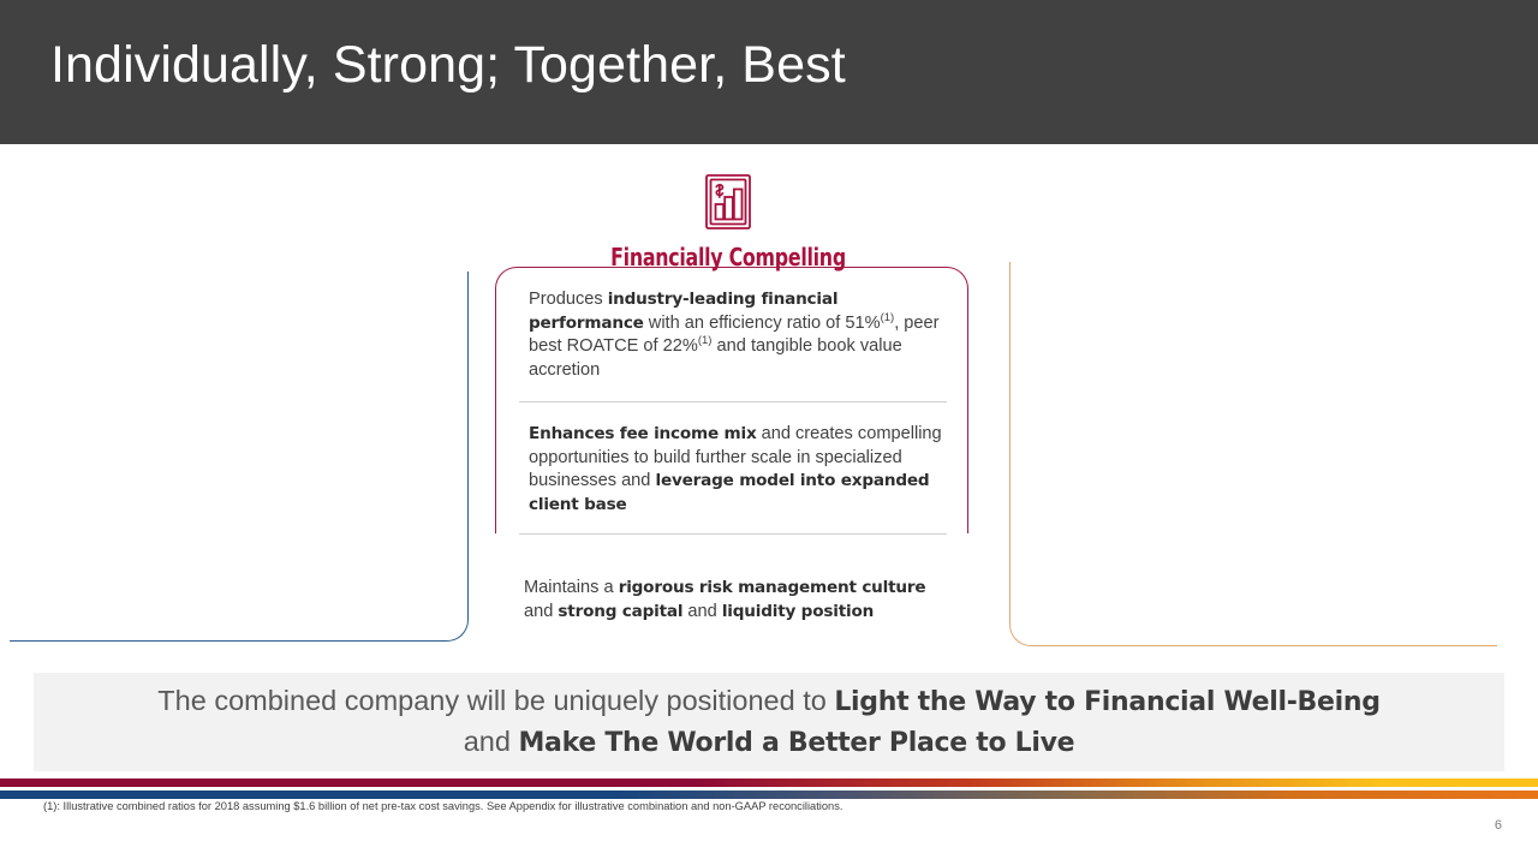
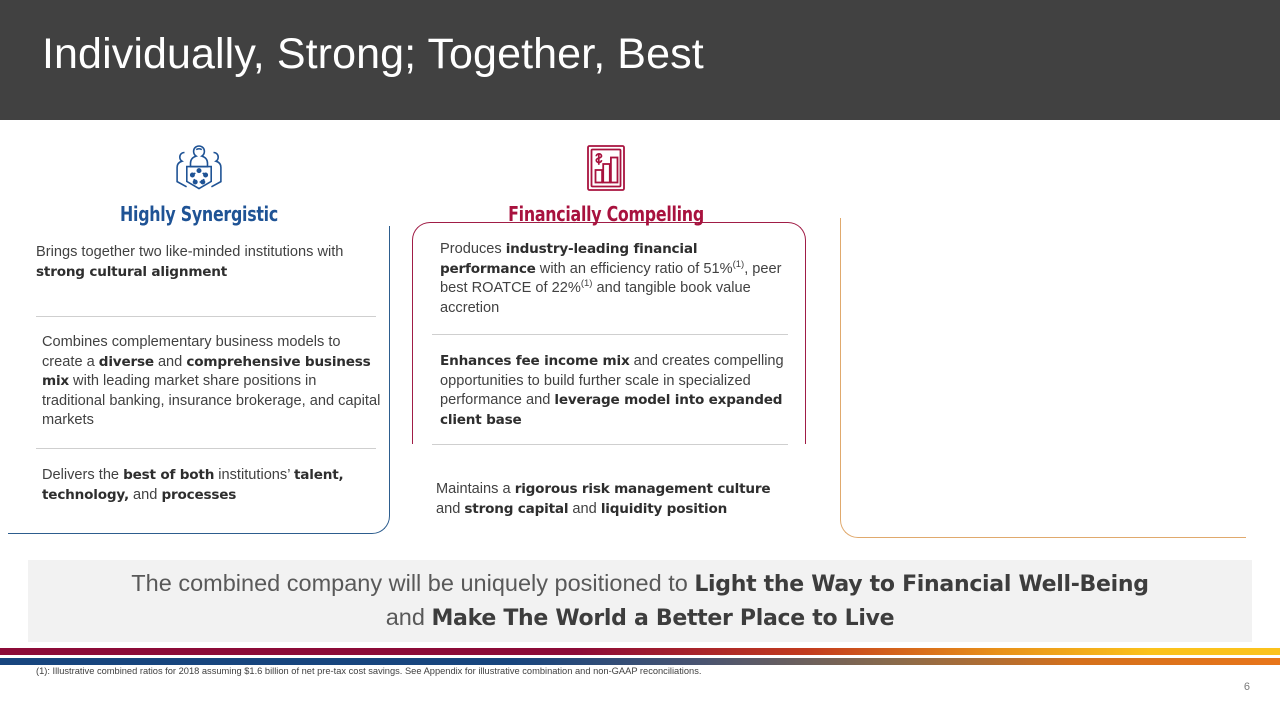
  Individually, Strong; Together, Best
+ Highly Synergistic
+ Brings together two like-minded institutions with strong cultural alignment
+ Combines complementary business models to create a diverse and comprehensive business mix with leading market share positions in traditional banking, insurance brokerage, and capital markets
+ Delivers the best of both institutions’ talent, technology, and processes
  Financially Compelling
  Produces industry-leading financial performance with an efficiency ratio of 51%(1), peer best ROATCE of 22%(1) and tangible book value accretion
- Enhances fee income mix and creates compelling opportunities to build further scale in specialized businesses and leverage model into expanded client base
+ Enhances fee income mix and creates compelling opportunities to build further scale in specialized performance and leverage model into expanded client base
  Maintains a rigorous risk management culture and strong capital and liquidity position
  The combined company will be uniquely positioned to Light the Way to Financial Well-Being and Make The World a Better Place to Live
  (1): Illustrative combined ratios for 2018 assuming $1.6 billion of net pre-tax cost savings. See Appendix for illustrative combination and non-GAAP reconciliations.
  6
